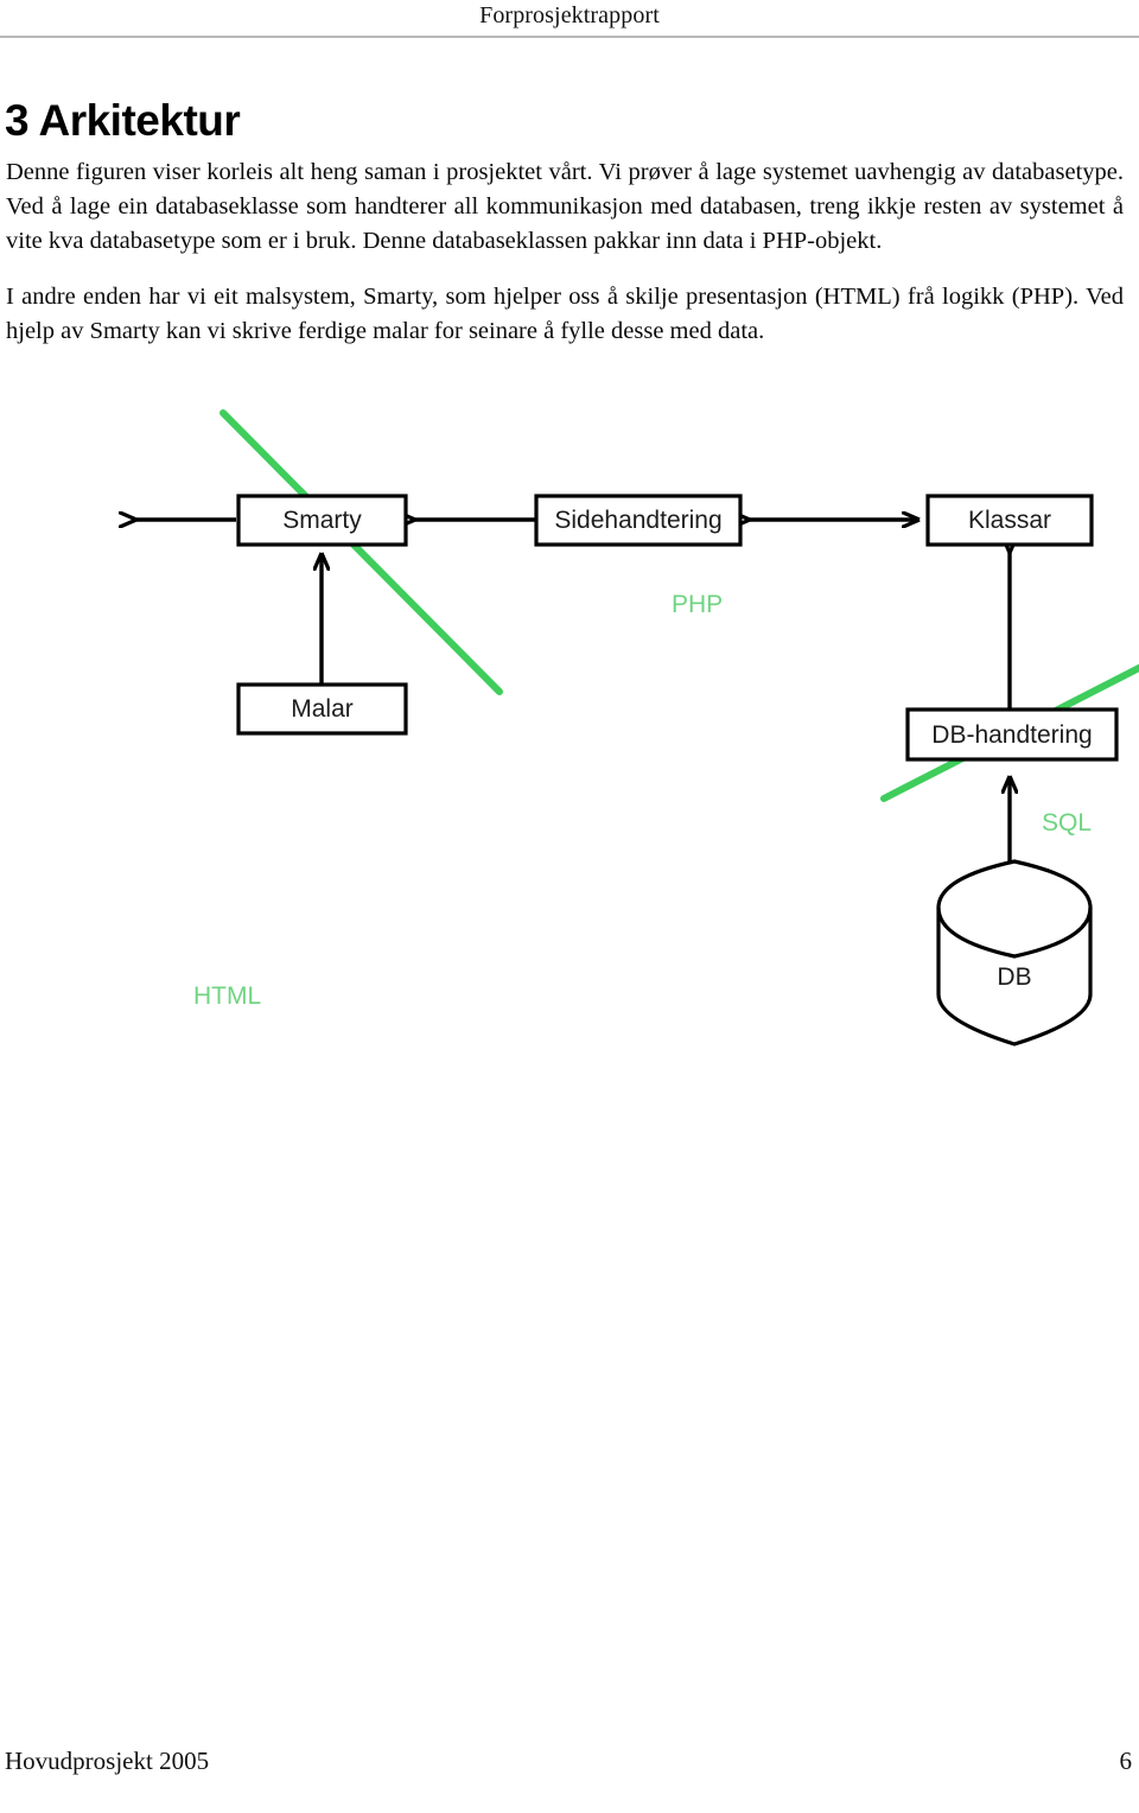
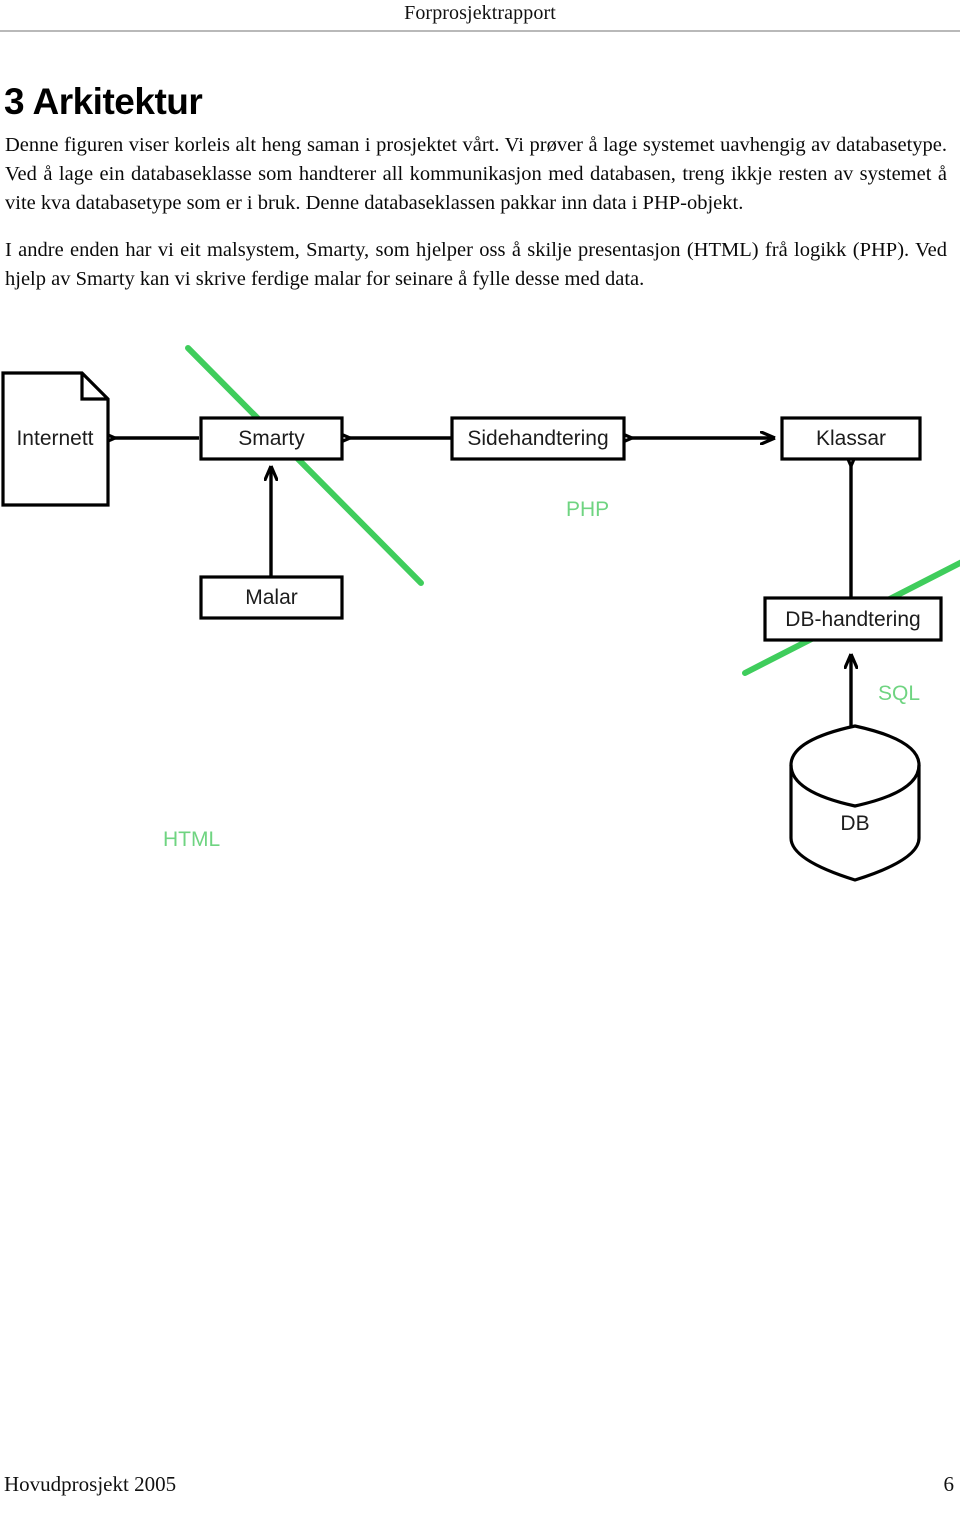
  Forprosjektrapport
  3 Arkitektur
  Denne figuren viser korleis alt heng saman i prosjektet vårt. Vi prøver å lage systemet uavhengig av databasetype. Ved å lage ein databaseklasse som handterer all kommunikasjon med databasen, treng ikkje resten av systemet å vite kva databasetype som er i bruk. Denne databaseklassen pakkar inn data i PHP-objekt.
  I andre enden har vi eit malsystem, Smarty, som hjelper oss å skilje presentasjon (HTML) frå logikk (PHP). Ved hjelp av Smarty kan vi skrive ferdige malar for seinare å fylle desse med data.
+ Internett
  Smarty
  Malar
  Sidehandtering
  Klassar
  DB-handtering
  DB
  HTML
  PHP
  SQL
  Hovudprosjekt 2005
  6
